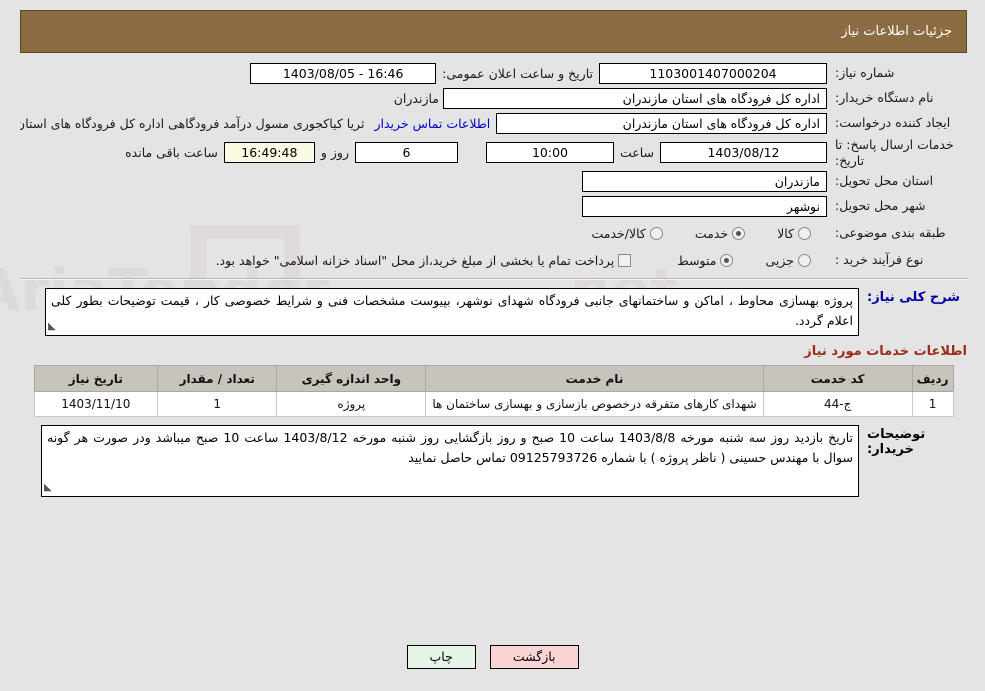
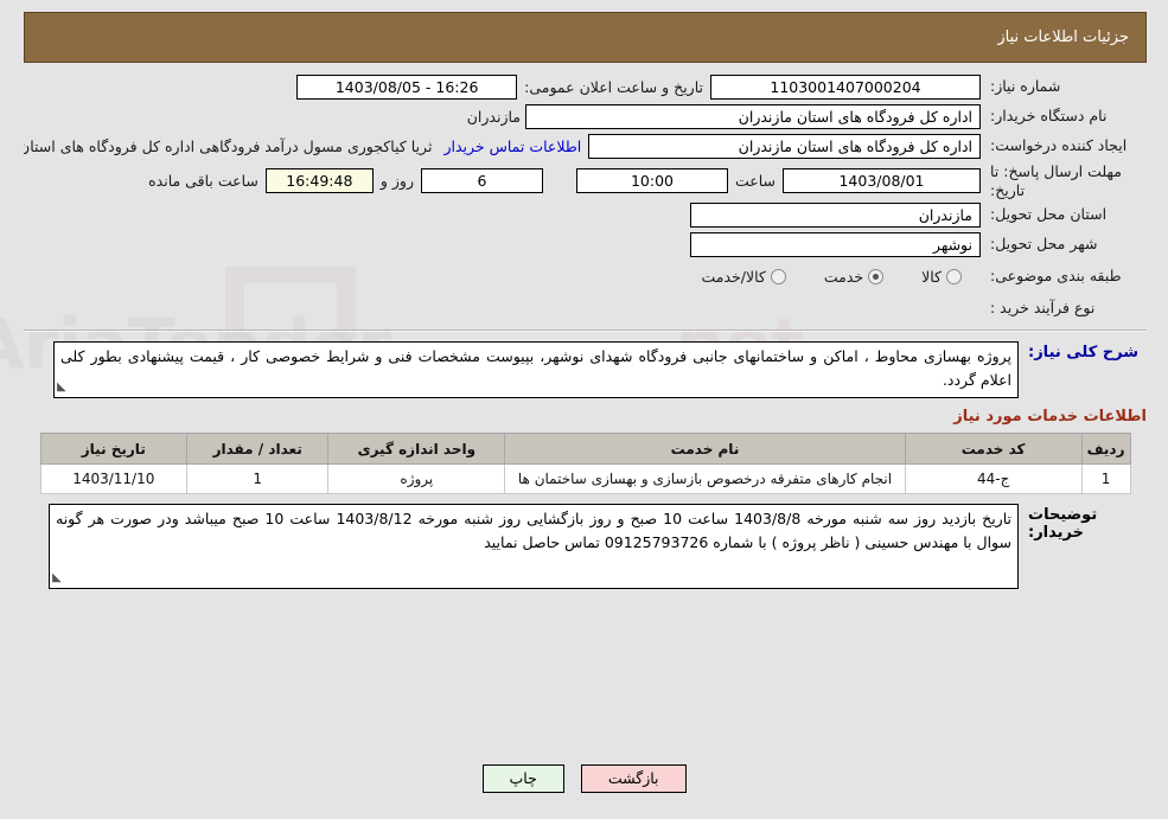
  جزئیات اطلاعات نیاز
  شماره نیاز:
  1103001407000204
  تاریخ و ساعت اعلان عمومی:
- 16:46 - 1403/08/05
+ 16:26 - 1403/08/05
  نام دستگاه خریدار:
  اداره کل فرودگاه های استان مازندران
  مازندران
  ایجاد کننده درخواست:
  اداره کل فرودگاه های استان مازندران
  اطلاعات تماس خریدار
  ثریا کیاکجوری مسول درآمد فرودگاهی اداره کل فرودگاه های استان
- خدمات ارسال پاسخ: تا تاریخ:
+ مهلت ارسال پاسخ: تا تاریخ:
- 1403/08/12
+ 1403/08/01
  ساعت
  10:00
  6
  روز و
  16:49:48
  ساعت باقی مانده
  استان محل تحویل:
  مازندران
  شهر محل تحویل:
  نوشهر
  طبقه بندی موضوعی:
  کالا
  خدمت
  کالا/خدمت
  نوع فرآیند خرید :
- جزیی
- متوسط
- پرداخت تمام یا بخشی از مبلغ خرید،از محل "اسناد خزانه اسلامی" خواهد بود.
  شرح کلی نیاز:
- پروژه بهسازی محاوط ، اماکن و ساختمانهای جانبی فرودگاه شهدای نوشهر، بپیوست مشخصات فنی و شرایط خصوصی کار ، قیمت توضیحات بطور کلی اعلام گردد.
+ پروژه بهسازی محاوط ، اماکن و ساختمانهای جانبی فرودگاه شهدای نوشهر، بپیوست مشخصات فنی و شرایط خصوصی کار ، قیمت پیشنهادی بطور کلی اعلام گردد.
  اطلاعات خدمات مورد نیاز
  ردیف	کد خدمت	نام خدمت	واحد اندازه گیری	تعداد / مقدار	تاریخ نیاز
- 1	ج-44	شهدای کارهای متفرقه درخصوص بازسازی و بهسازی ساختمان ها	پروژه	1	1403/11/10
+ 1	ج-44	انجام کارهای متفرقه درخصوص بازسازی و بهسازی ساختمان ها	پروژه	1	1403/11/10
  توضیحات خریدار:
  تاریخ بازدید روز سه شنبه مورخه 1403/8/8 ساعت 10 صبح و روز بازگشایی روز شنبه مورخه 1403/8/12 ساعت 10 صبح میباشد ودر صورت هر گونه سوال با مهندس حسینی ( ناظر پروژه ) با شماره 09125793726 تماس حاصل نمایید
  بازگشت
  چاپ
